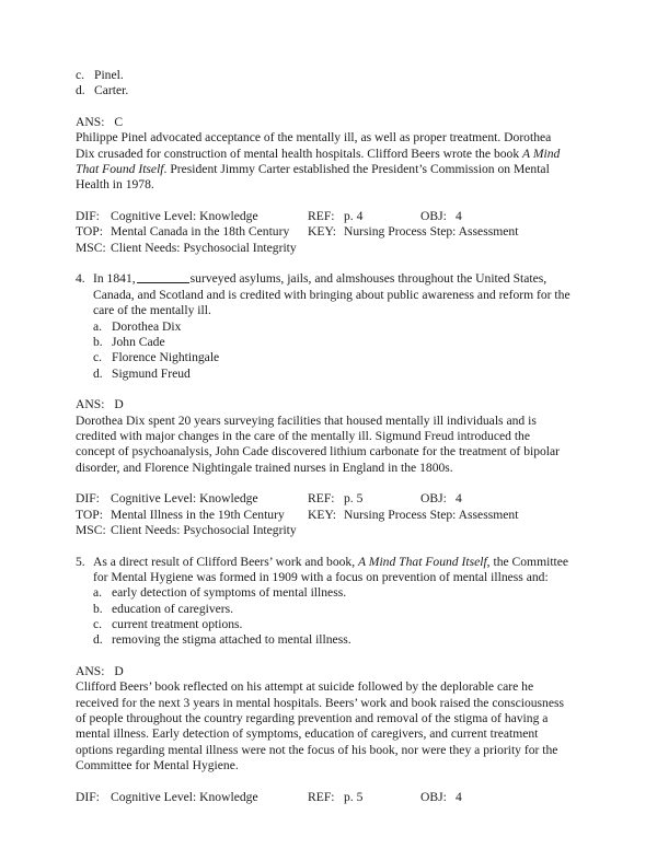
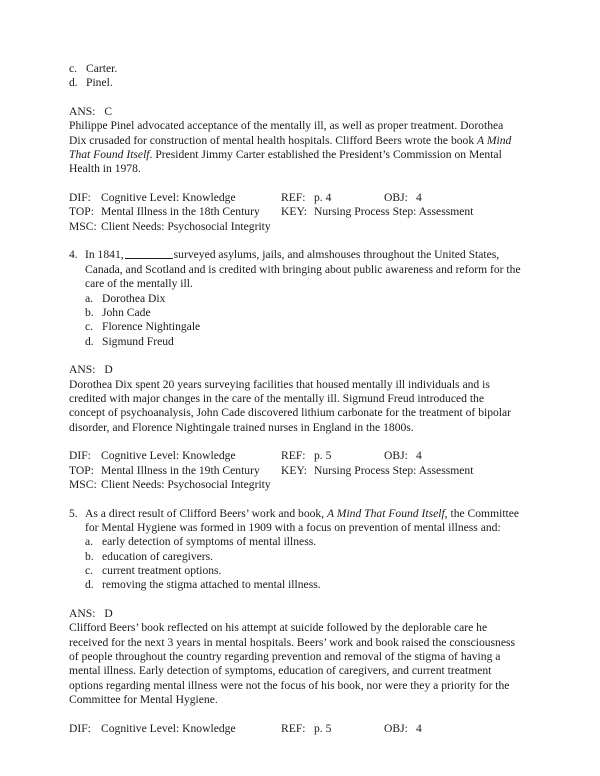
  c.
- Pinel.
+ Carter.
  d.
- Carter.
+ Pinel.
  ANS: C
  Philippe Pinel advocated acceptance of the mentally ill, as well as proper treatment. Dorothea Dix crusaded for construction of mental health hospitals. Clifford Beers wrote the book A Mind That Found Itself. President Jimmy Carter established the President’s Commission on Mental Health in 1978.
  DIF:
  Cognitive Level: Knowledge
  REF:
  p. 4
  OBJ:
  4
  TOP:
- Mental Canada in the 18th Century
+ Mental Illness in the 18th Century
  KEY:
  Nursing Process Step: Assessment
  MSC:
  Client Needs: Psychosocial Integrity
  4.
  In 1841, surveyed asylums, jails, and almshouses throughout the United States, Canada, and Scotland and is credited with bringing about public awareness and reform for the care of the mentally ill.
  a.
  Dorothea Dix
  b.
  John Cade
  c.
  Florence Nightingale
  d.
  Sigmund Freud
  ANS: D
  Dorothea Dix spent 20 years surveying facilities that housed mentally ill individuals and is credited with major changes in the care of the mentally ill. Sigmund Freud introduced the concept of psychoanalysis, John Cade discovered lithium carbonate for the treatment of bipolar disorder, and Florence Nightingale trained nurses in England in the 1800s.
  DIF:
  Cognitive Level: Knowledge
  REF:
  p. 5
  OBJ:
  4
  TOP:
  Mental Illness in the 19th Century
  KEY:
  Nursing Process Step: Assessment
  MSC:
  Client Needs: Psychosocial Integrity
  5.
  As a direct result of Clifford Beers’ work and book, A Mind That Found Itself, the Committee for Mental Hygiene was formed in 1909 with a focus on prevention of mental illness and:
  a.
  early detection of symptoms of mental illness.
  b.
  education of caregivers.
  c.
  current treatment options.
  d.
  removing the stigma attached to mental illness.
  ANS: D
  Clifford Beers’ book reflected on his attempt at suicide followed by the deplorable care he received for the next 3 years in mental hospitals. Beers’ work and book raised the consciousness of people throughout the country regarding prevention and removal of the stigma of having a mental illness. Early detection of symptoms, education of caregivers, and current treatment options regarding mental illness were not the focus of his book, nor were they a priority for the Committee for Mental Hygiene.
  DIF:
  Cognitive Level: Knowledge
  REF:
  p. 5
  OBJ:
  4
